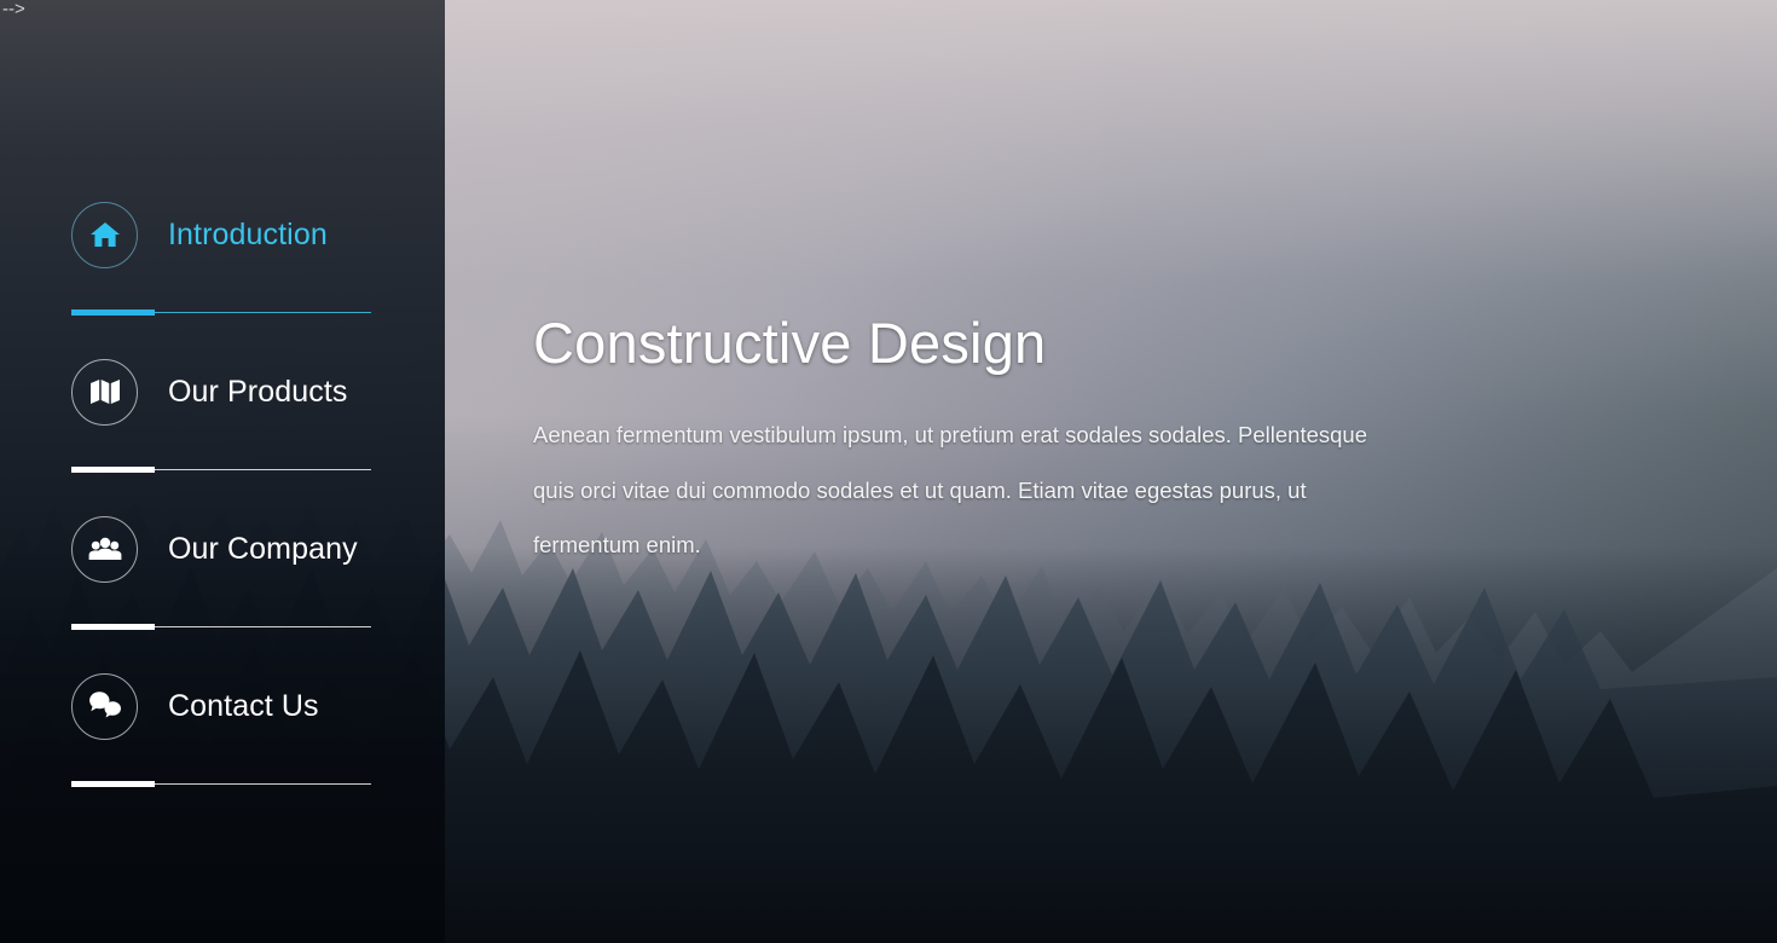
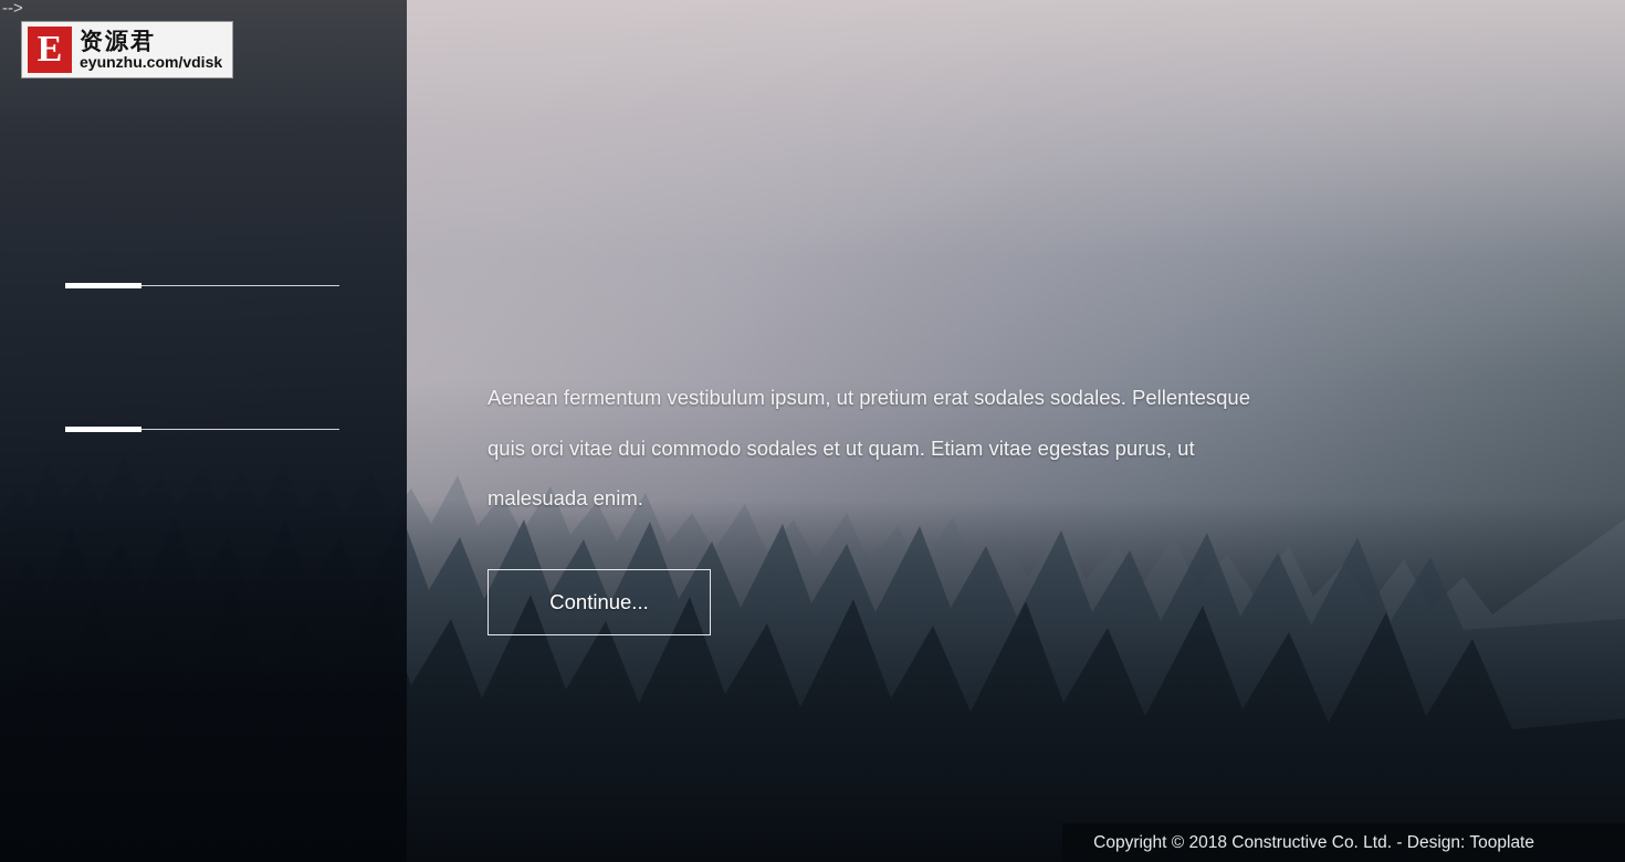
- Introduction
- Our Products
- Our Company
- Contact Us
- Constructive Design
- Aenean fermentum vestibulum ipsum, ut pretium erat sodales sodales. Pellentesque quis orci vitae dui commodo sodales et ut quam. Etiam vitae egestas purus, ut fermentum enim.
+ Aenean fermentum vestibulum ipsum, ut pretium erat sodales sodales. Pellentesque quis orci vitae dui commodo sodales et ut quam. Etiam vitae egestas purus, ut malesuada enim.
+ Continue...
+ Copyright © 2018 Constructive Co. Ltd. - Design: Tooplate
+ E
+ 资源君
+ eyunzhu.com/vdisk
  -->
